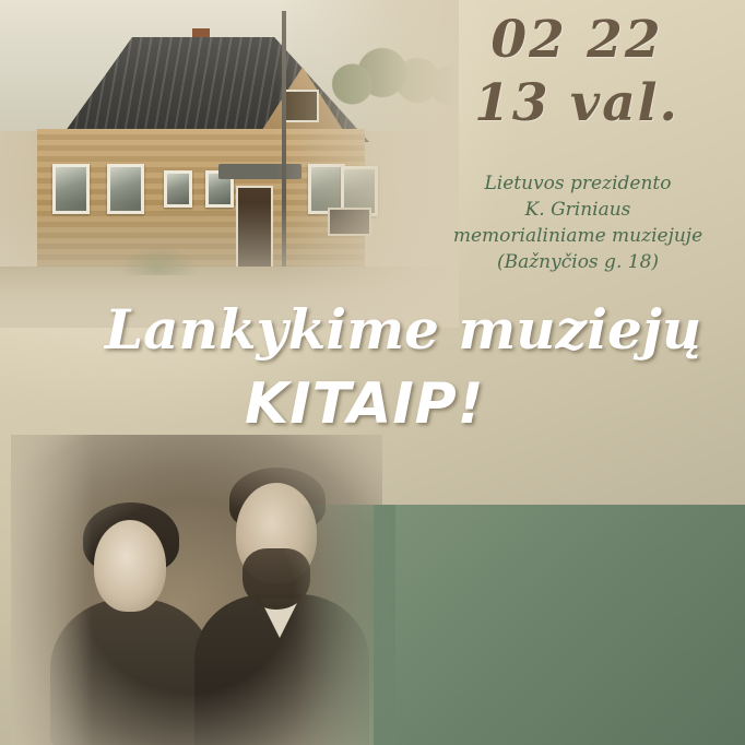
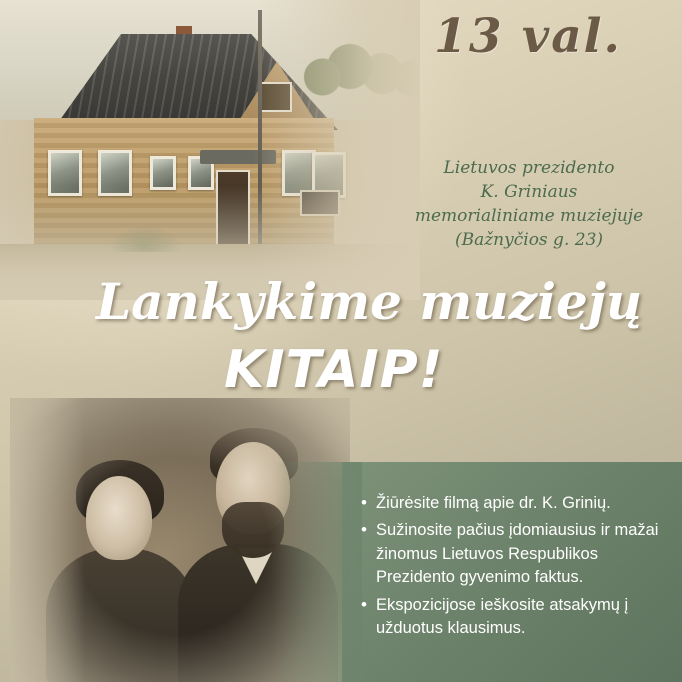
- 02 22
  13 val.
  Lietuvos prezidento
  K. Griniaus
  memorialiniame muziejuje
- (Bažnyčios g. 18)
+ (Bažnyčios g. 23)
  Lankykime muziejų
  KITAIP!
+ Žiūrėsite filmą apie dr. K. Grinių.
+ Sužinosite pačius įdomiausius ir mažai žinomus Lietuvos Respublikos Prezidento gyvenimo faktus.
+ Ekspozicijose ieškosite atsakymų į užduotus klausimus.
